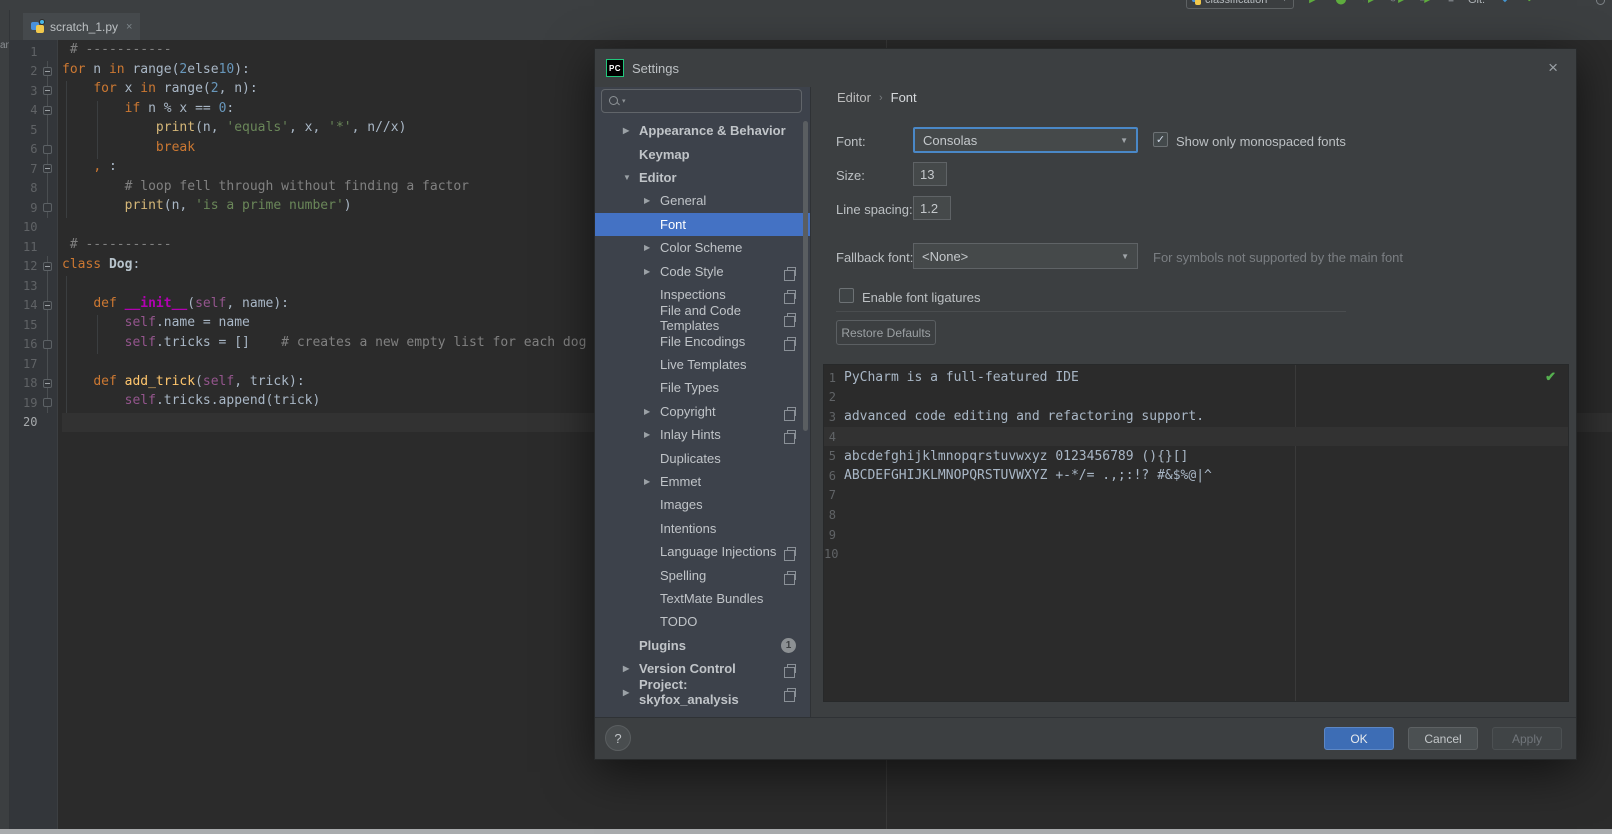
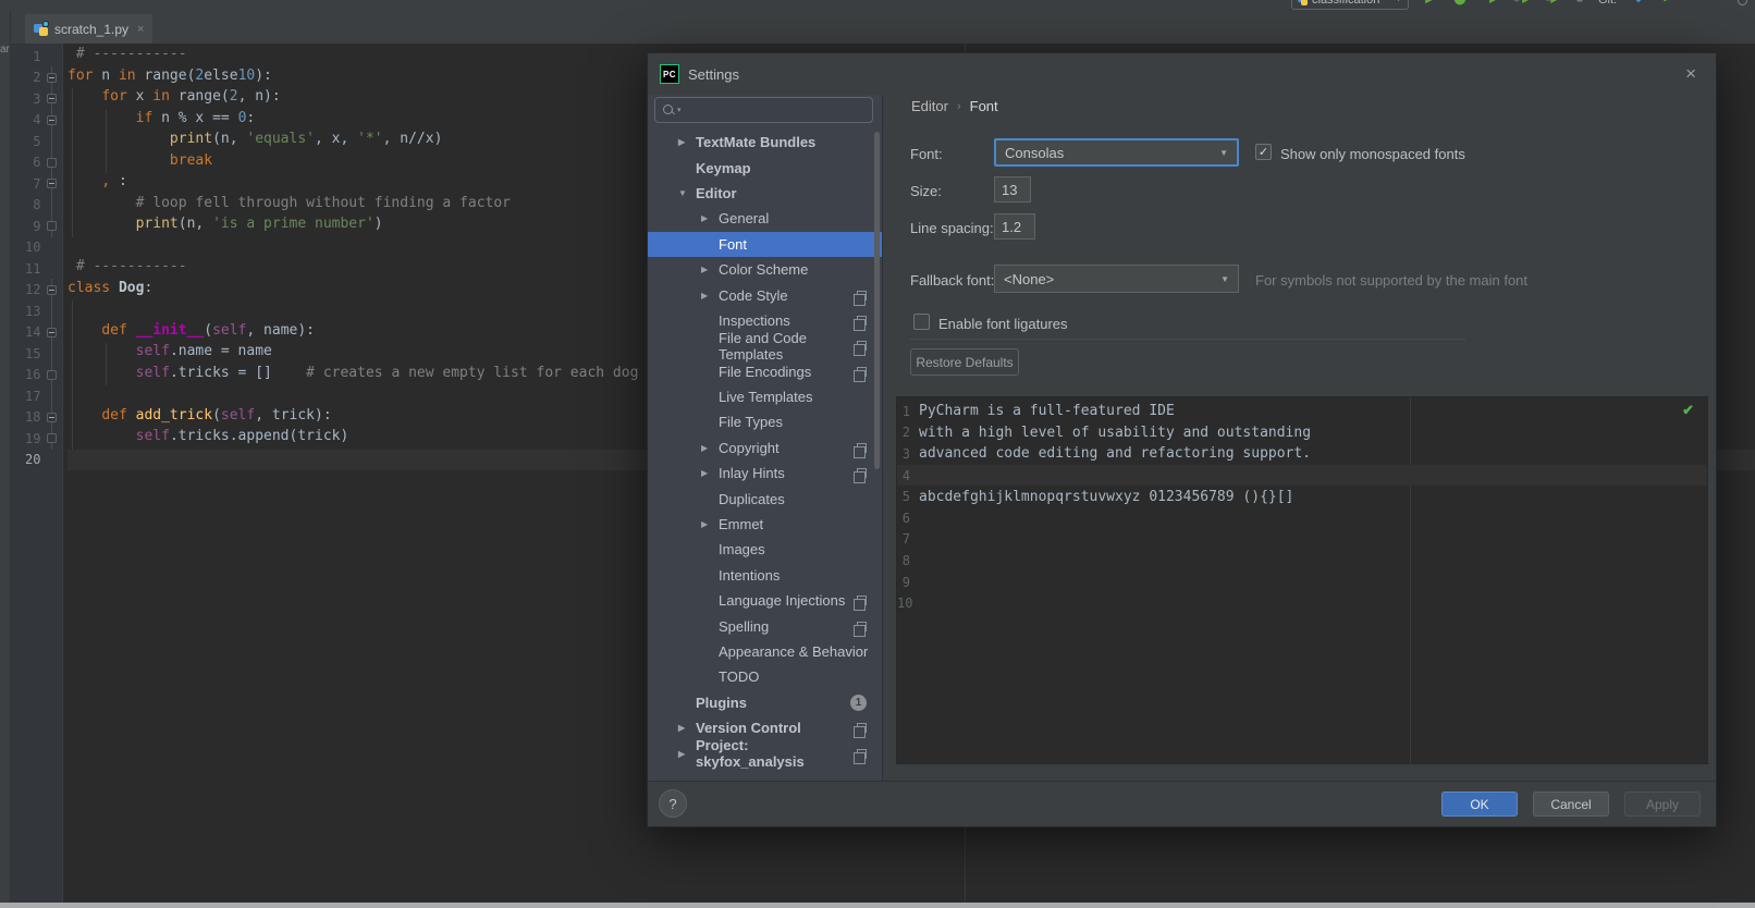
  classification
  Git:
  an
  scratch_1.py
  ×
  1
  2
  3
  4
  5
  6
  7
  8
  9
  10
  11
  12
  13
  14
  15
  16
  17
  18
  19
  20
  # -----------
  for n in range(2else10):
  for x in range(2, n):
  if n % x == 0:
  print(n, 'equals', x, '*', n//x)
  break
  , :
  # loop fell through without finding a factor
  print(n, 'is a prime number')
  # -----------
  class Dog:
  def __init__(self, name):
  self.name = name
  self.tricks = [] # creates a new empty list for each dog
  def add_trick(self, trick):
  self.tricks.append(trick)
  PC
  Settings
  ×
  ▶
- Appearance & Behavior
+ TextMate Bundles
  Keymap
  ▼
  Editor
  ▶
  General
  Font
  ▶
  Color Scheme
  ▶
  Code Style
  Inspections
  File and Code Templates
  File Encodings
  Live Templates
  File Types
  ▶
  Copyright
  ▶
  Inlay Hints
  Duplicates
  ▶
  Emmet
  Images
  Intentions
  Language Injections
  Spelling
- TextMate Bundles
+ Appearance & Behavior
  TODO
  Plugins
  1
  ▶
  Version Control
  ▶
  Project: skyfox_analysis
  Editor
  ›
  Font
  Font:
  Consolas
  ▼
  ✓
  Show only monospaced fonts
  Size:
  13
  Line spacing:
  1.2
  Fallback font:
  <None>
  ▼
  For symbols not supported by the main font
  Enable font ligatures
  Restore Defaults
  1
  PyCharm is a full-featured IDE
  2
+ with a high level of usability and outstanding
  3
  advanced code editing and refactoring support.
  4
  5
  abcdefghijklmnopqrstuvwxyz 0123456789 (){}[]
  6
- ABCDEFGHIJKLMNOPQRSTUVWXYZ +-*/= .,;:!? #&$%@|^
  7
  8
  9
  10
  ✔
  ?
  OK
  Cancel
  Apply
